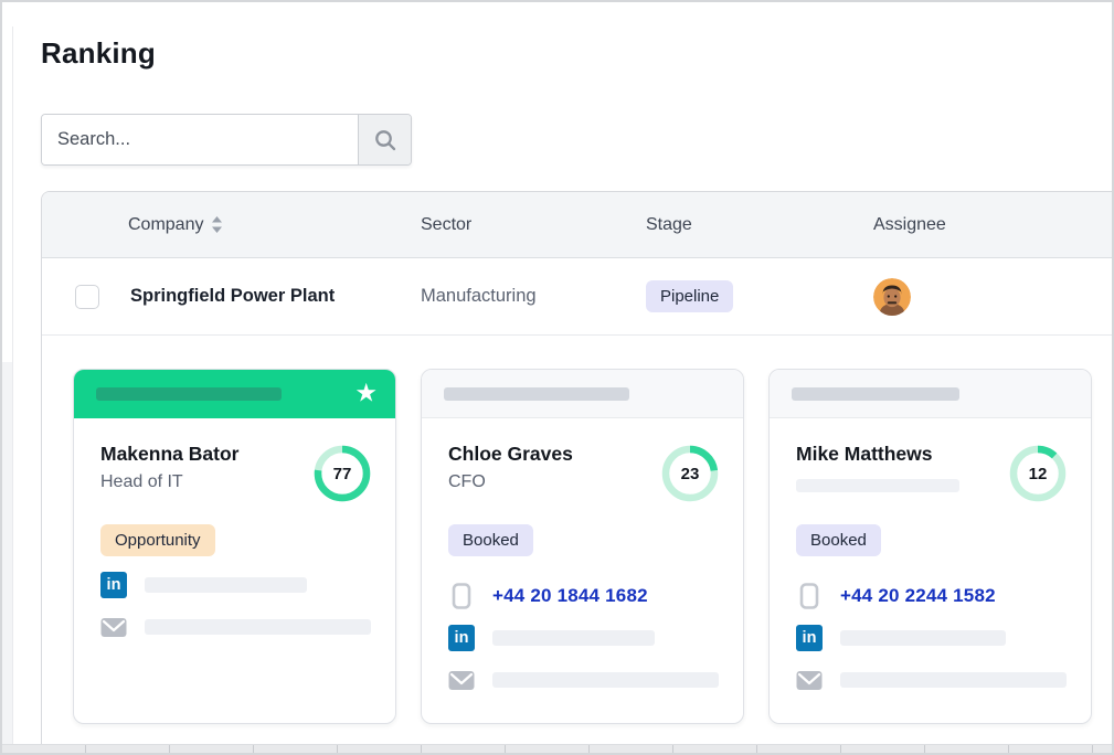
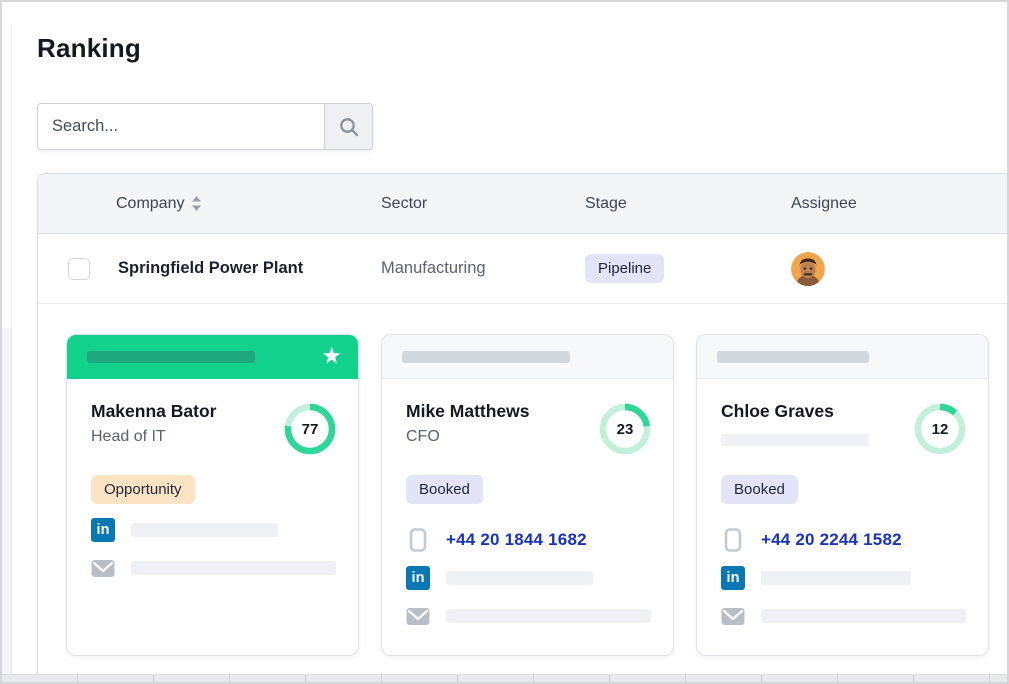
  Ranking
  Search...
  Company
  Sector
  Stage
  Assignee
  Springfield Power Plant
  Manufacturing
  Pipeline
  ★
  Makenna Bator
  Head of IT
  77
  Opportunity
  in
- Chloe Graves
+ Mike Matthews
  CFO
  23
  Booked
  +44 20 1844 1682
  in
- Mike Matthews
+ Chloe Graves
  12
  Booked
  +44 20 2244 1582
  in
